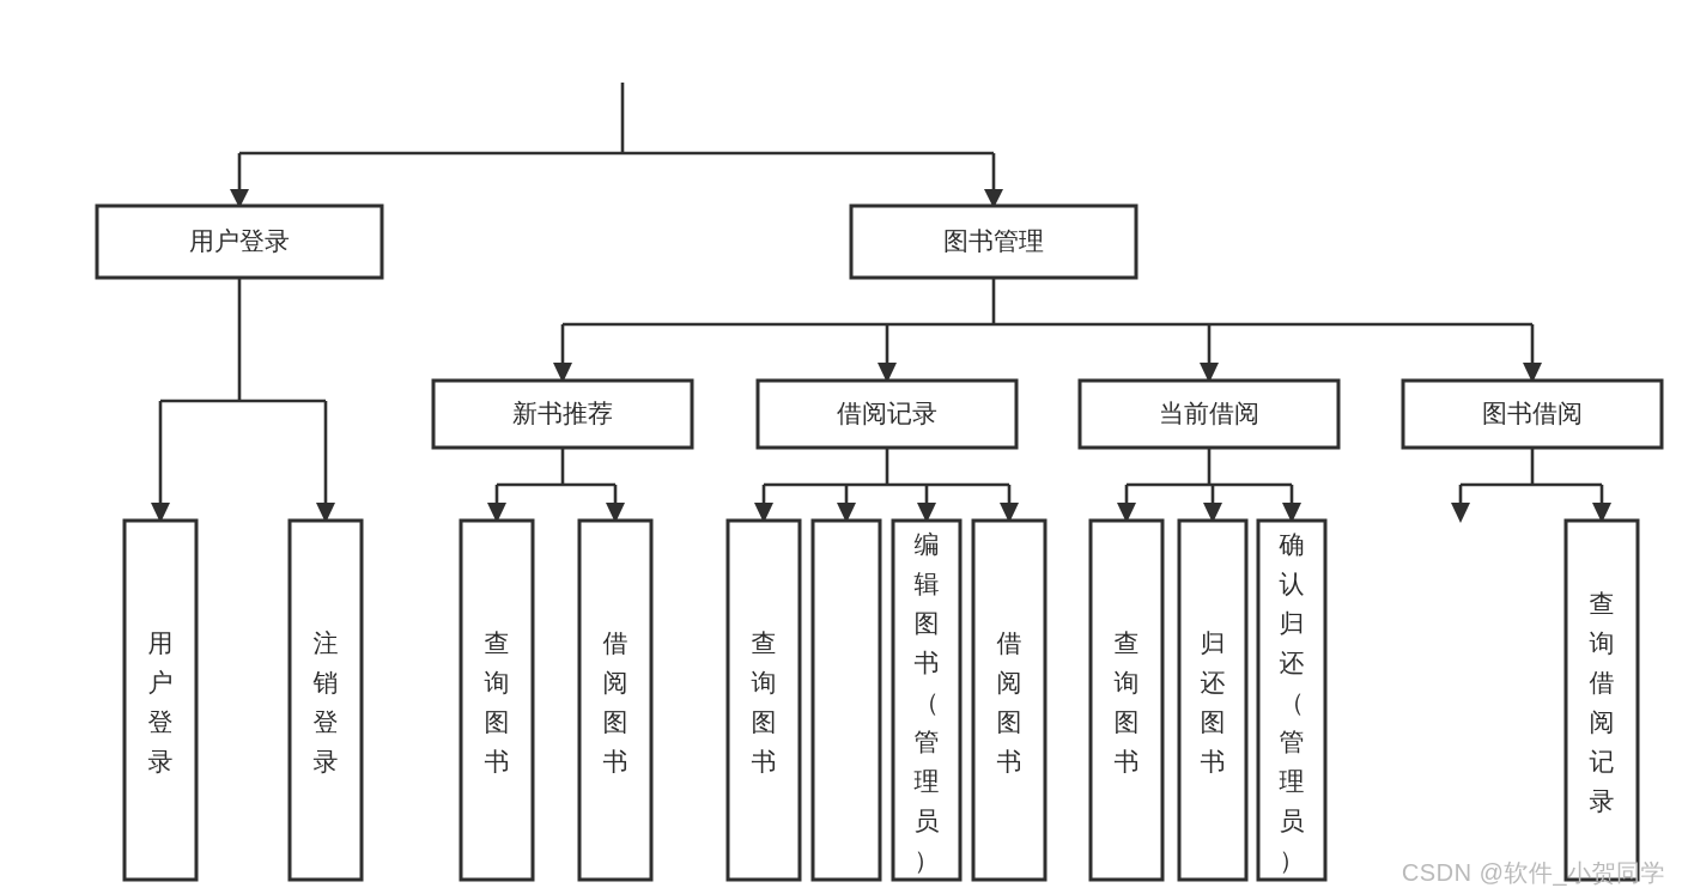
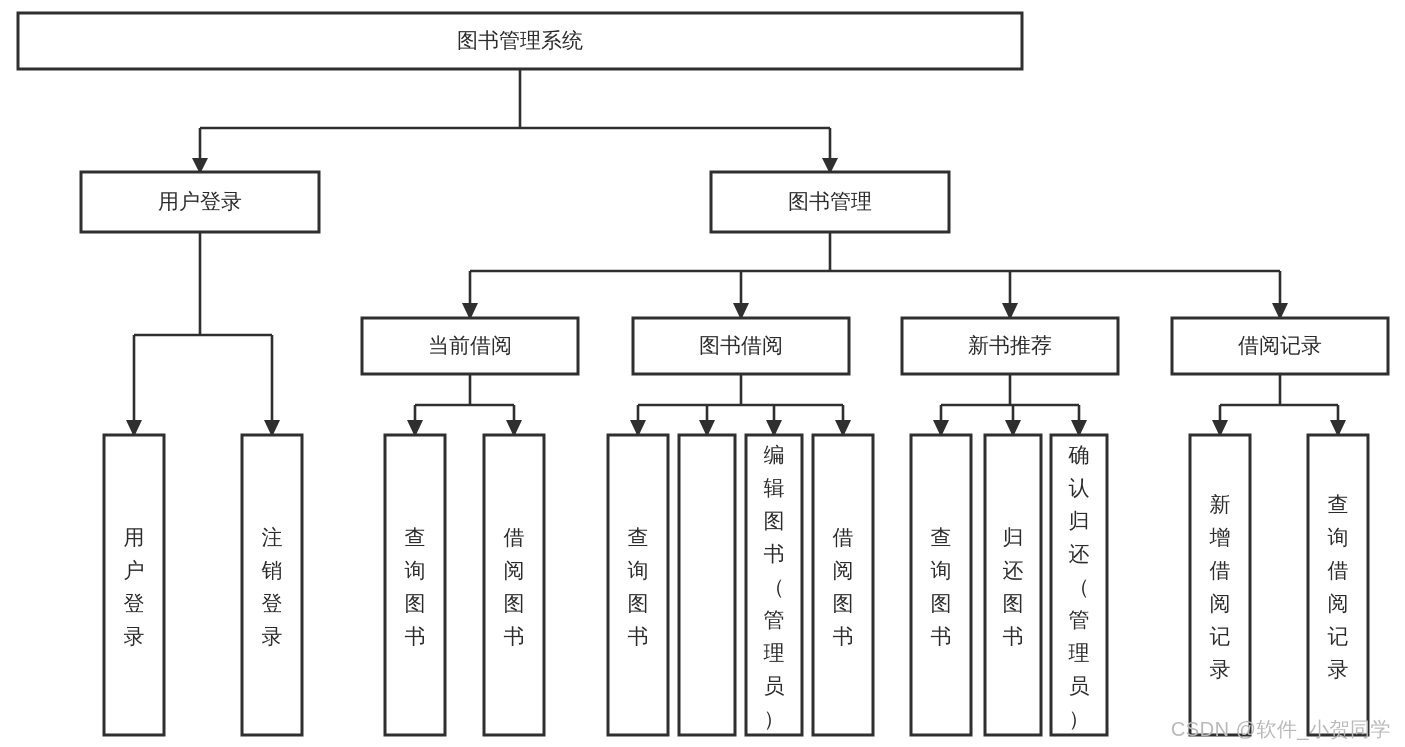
+ 图书管理系统
  用户登录
  图书管理
- 新书推荐
+ 当前借阅
- 借阅记录
+ 图书借阅
- 当前借阅
+ 新书推荐
- 图书借阅
+ 借阅记录
  用户登录
  注销登录
  查询图书
  借阅图书
  查询图书
  编辑图书（管理员）
  借阅图书
  查询图书
  归还图书
  确认归还（管理员）
+ 新增借阅记录
  查询借阅记录
  CSDN @软件_小贺同学
